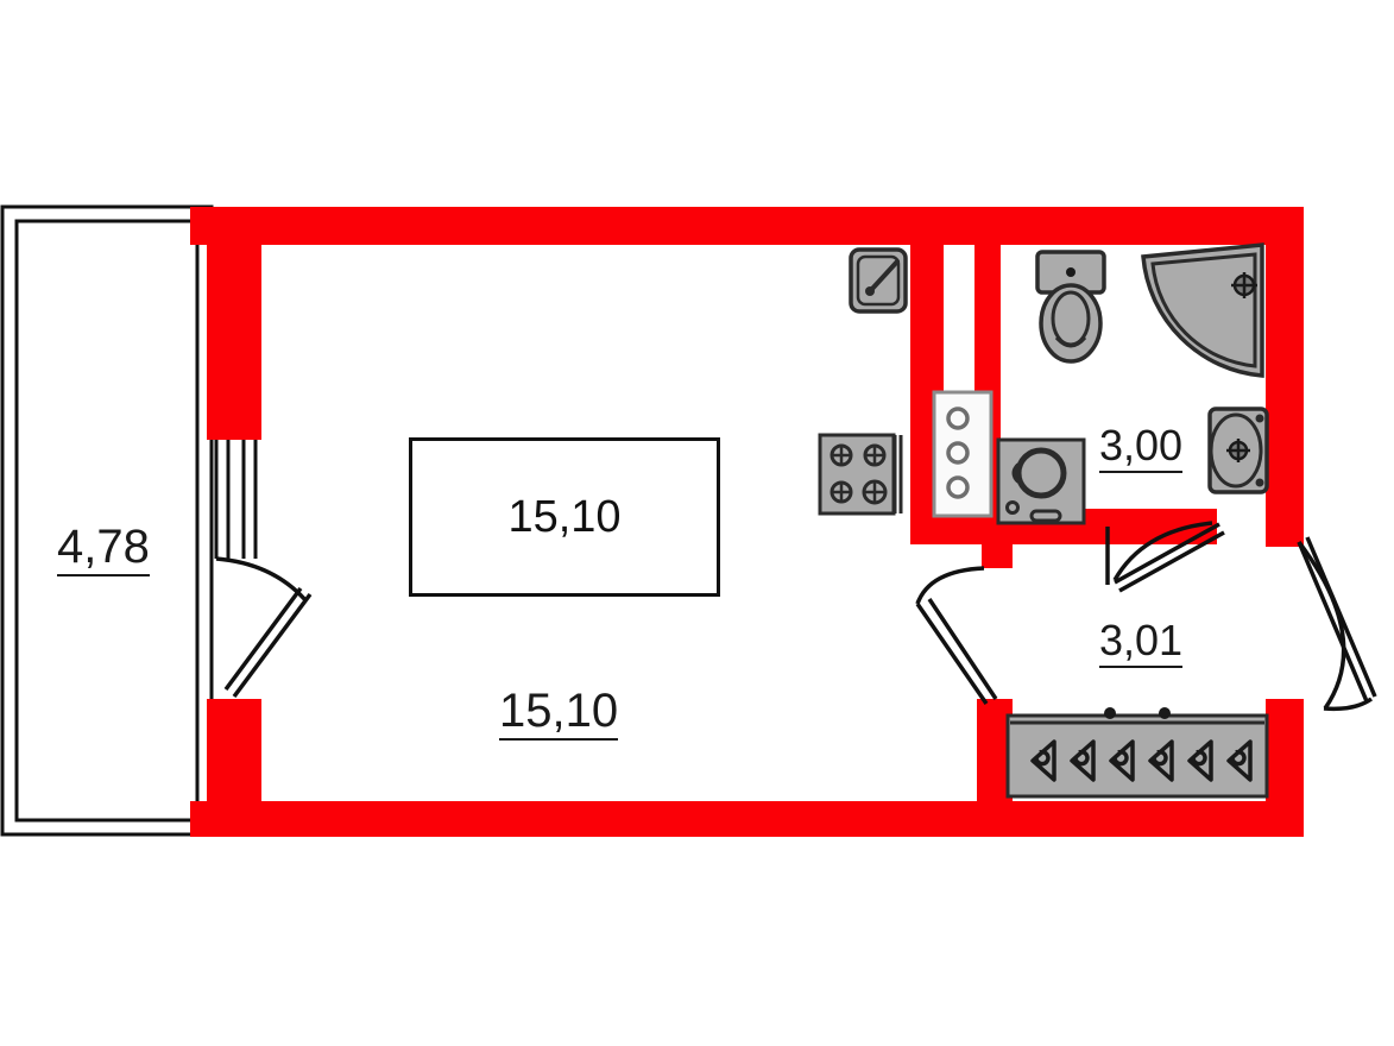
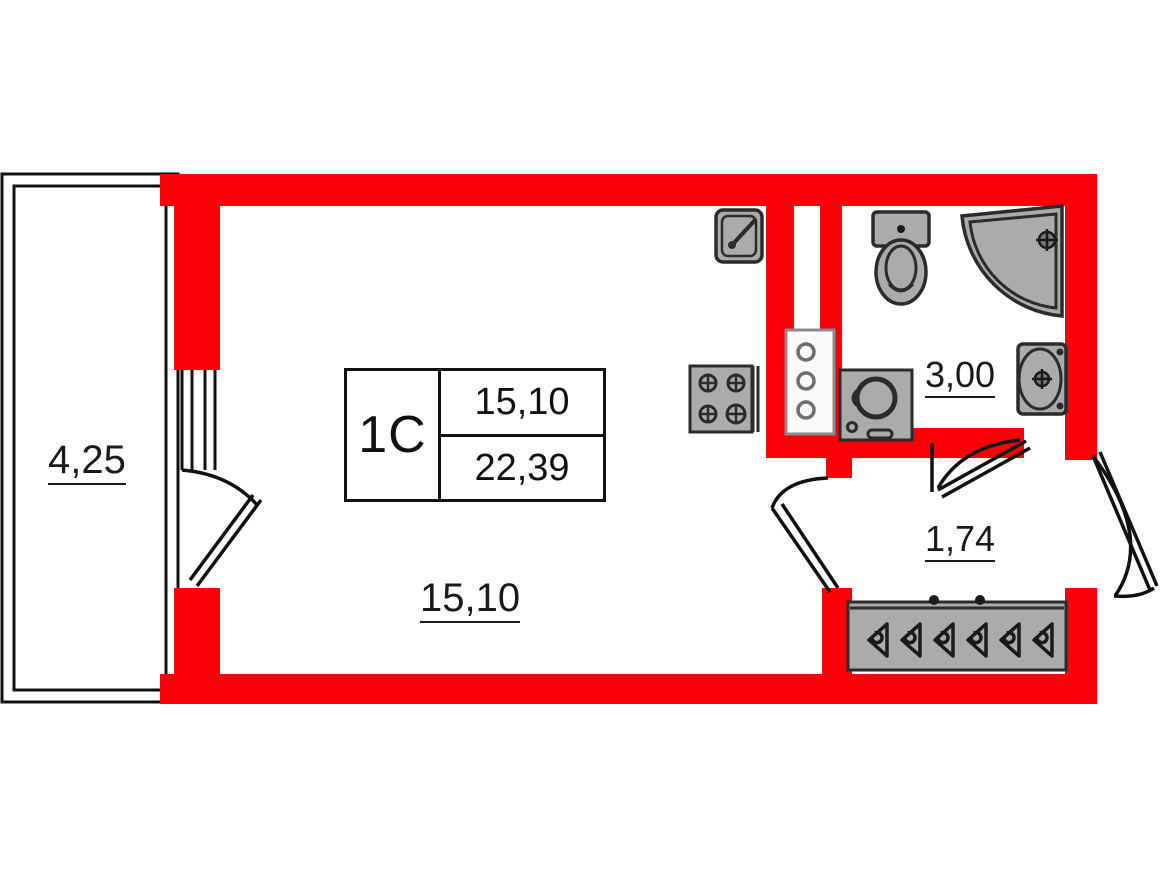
- 4,78
+ 4,25
  15,10
  3,00
- 3,01
+ 1,74
+ 1C
  15,10
+ 22,39
